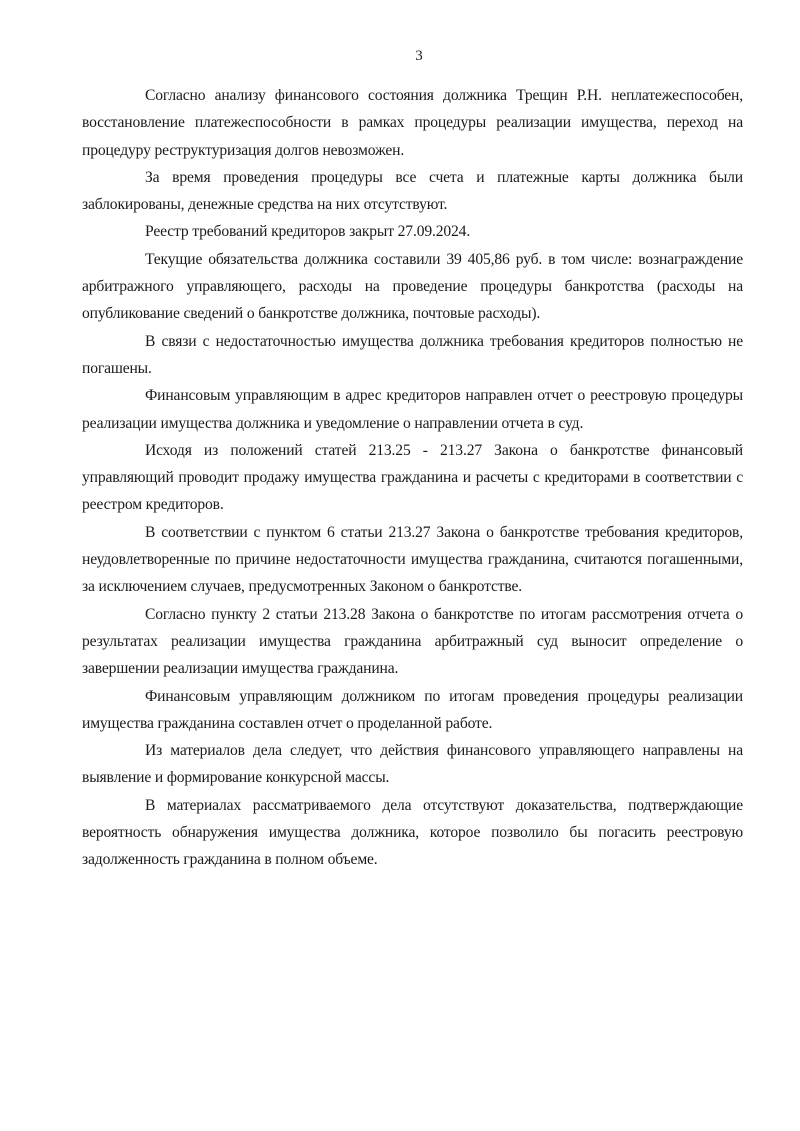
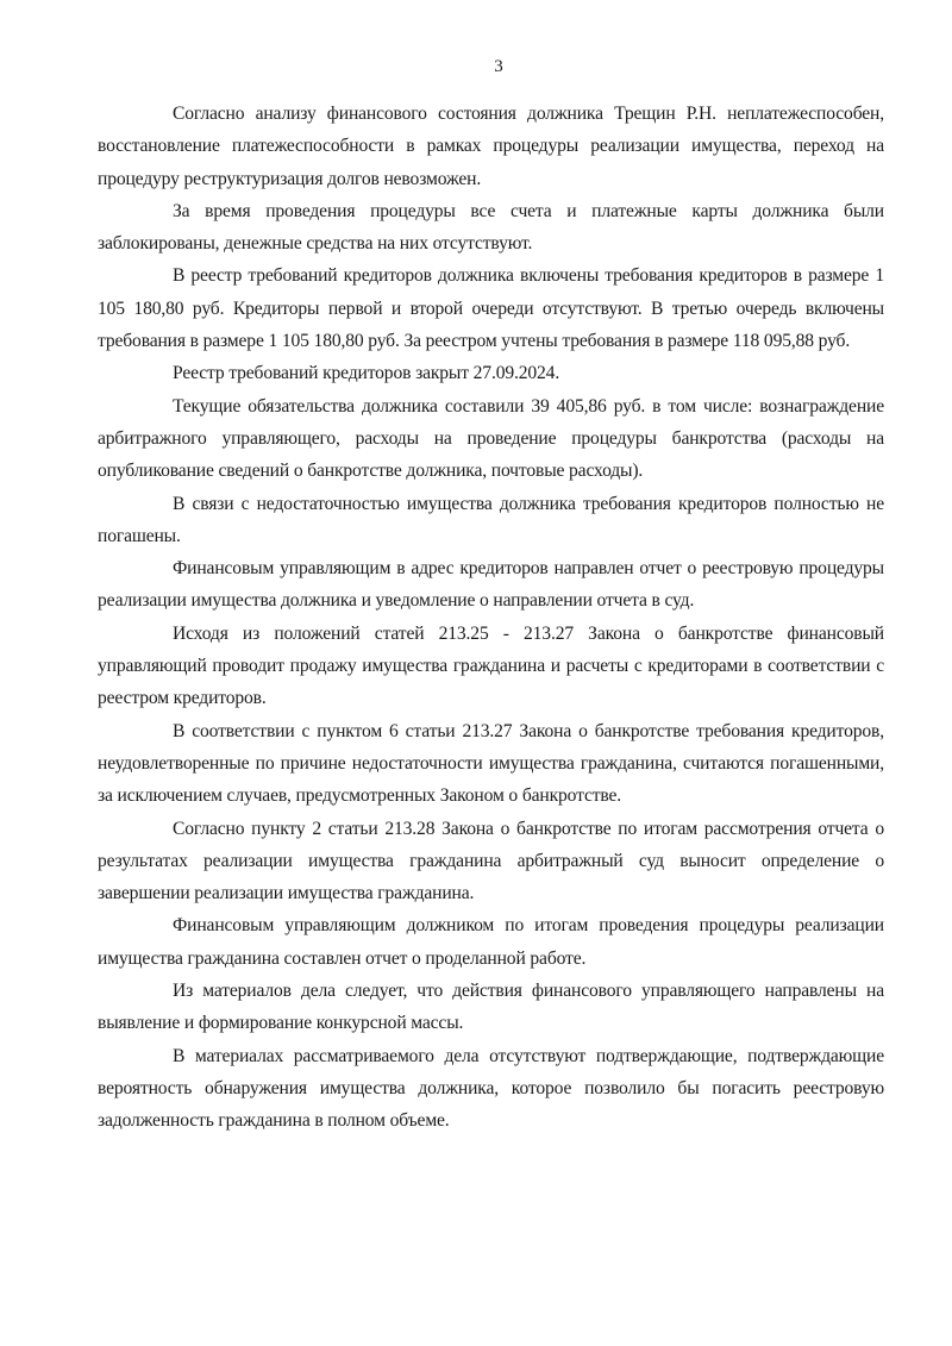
  3
  Согласно анализу финансового состояния должника Трещин Р.Н. неплатежеспособен, восстановление платежеспособности в рамках процедуры реализации имущества, переход на процедуру реструктуризация долгов невозможен.
  За время проведения процедуры все счета и платежные карты должника были заблокированы, денежные средства на них отсутствуют.
+ В реестр требований кредиторов должника включены требования кредиторов в размере 1 105 180,80 руб. Кредиторы первой и второй очереди отсутствуют. В третью очередь включены требования в размере 1 105 180,80 руб. За реестром учтены требования в размере 118 095,88 руб.
  Реестр требований кредиторов закрыт 27.09.2024.
  Текущие обязательства должника составили 39 405,86 руб. в том числе: вознаграждение арбитражного управляющего, расходы на проведение процедуры банкротства (расходы на опубликование сведений о банкротстве должника, почтовые расходы).
  В связи с недостаточностью имущества должника требования кредиторов полностью не погашены.
  Финансовым управляющим в адрес кредиторов направлен отчет о реестровую процедуры реализации имущества должника и уведомление о направлении отчета в суд.
  Исходя из положений статей 213.25 - 213.27 Закона о банкротстве финансовый управляющий проводит продажу имущества гражданина и расчеты с кредиторами в соответствии с реестром кредиторов.
  В соответствии с пунктом 6 статьи 213.27 Закона о банкротстве требования кредиторов, неудовлетворенные по причине недостаточности имущества гражданина, считаются погашенными, за исключением случаев, предусмотренных Законом о банкротстве.
  Согласно пункту 2 статьи 213.28 Закона о банкротстве по итогам рассмотрения отчета о результатах реализации имущества гражданина арбитражный суд выносит определение о завершении реализации имущества гражданина.
  Финансовым управляющим должником по итогам проведения процедуры реализации имущества гражданина составлен отчет о проделанной работе.
  Из материалов дела следует, что действия финансового управляющего направлены на выявление и формирование конкурсной массы.
- В материалах рассматриваемого дела отсутствуют доказательства, подтверждающие вероятность обнаружения имущества должника, которое позволило бы погасить реестровую задолженность гражданина в полном объеме.
+ В материалах рассматриваемого дела отсутствуют подтверждающие, подтверждающие вероятность обнаружения имущества должника, которое позволило бы погасить реестровую задолженность гражданина в полном объеме.
